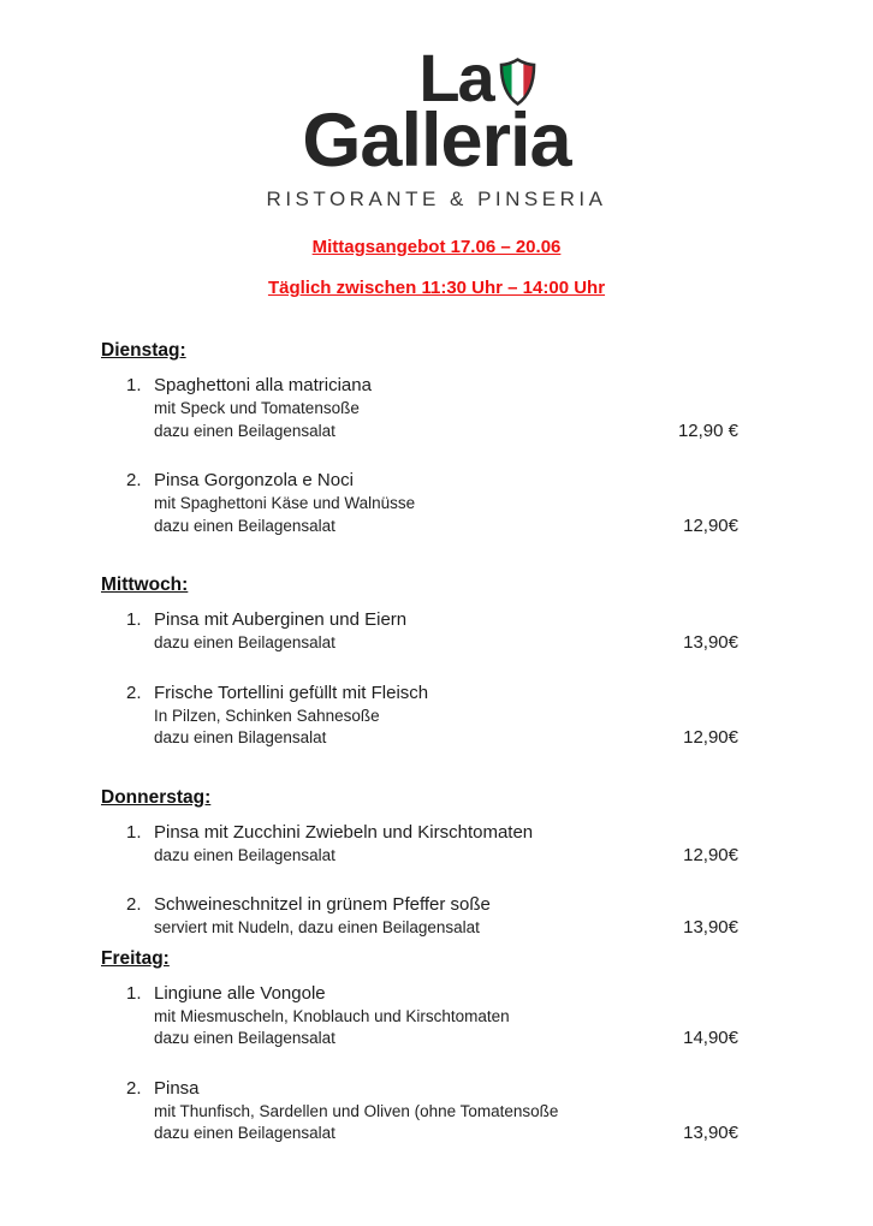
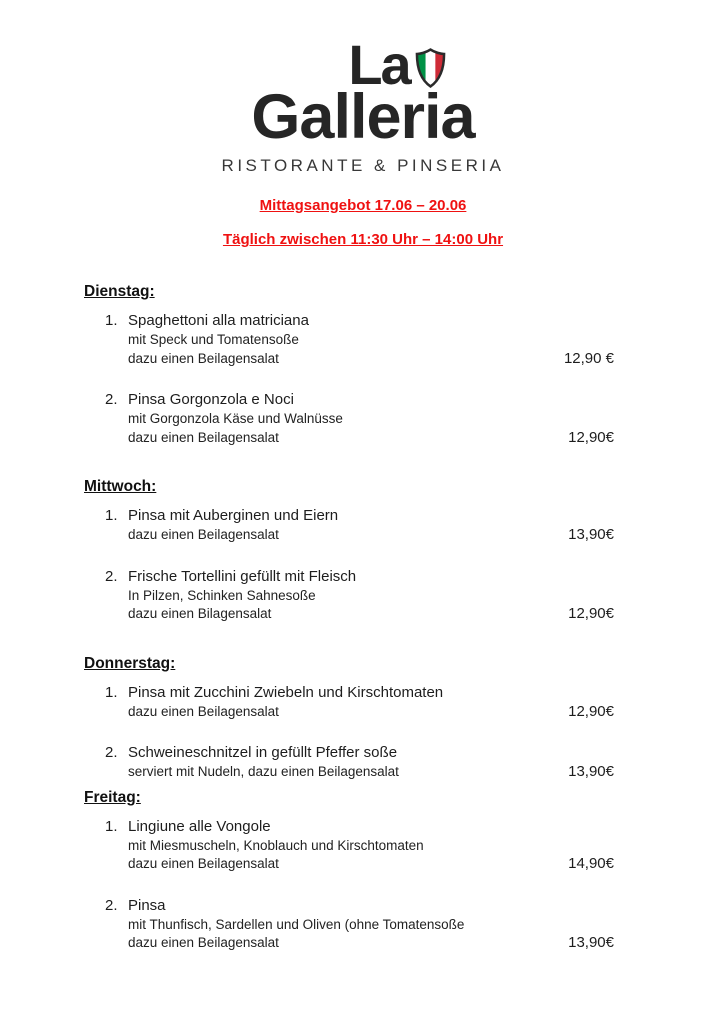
  La
  Galleria
  RISTORANTE & PINSERIA
  Mittagsangebot 17.06 – 20.06
  Täglich zwischen 11:30 Uhr – 14:00 Uhr
  Dienstag:
  1.
  Spaghettoni alla matriciana
  mit Speck und Tomatensoße
  dazu einen Beilagensalat
  12,90 €
  2.
  Pinsa Gorgonzola e Noci
- mit Spaghettoni Käse und Walnüsse
+ mit Gorgonzola Käse und Walnüsse
  dazu einen Beilagensalat
  12,90€
  Mittwoch:
  1.
  Pinsa mit Auberginen und Eiern
  dazu einen Beilagensalat
  13,90€
  2.
  Frische Tortellini gefüllt mit Fleisch
  In Pilzen, Schinken Sahnesoße
  dazu einen Bilagensalat
  12,90€
  Donnerstag:
  1.
  Pinsa mit Zucchini Zwiebeln und Kirschtomaten
  dazu einen Beilagensalat
  12,90€
  2.
- Schweineschnitzel in grünem Pfeffer soße
+ Schweineschnitzel in gefüllt Pfeffer soße
  serviert mit Nudeln, dazu einen Beilagensalat
  13,90€
  Freitag:
  1.
  Lingiune alle Vongole
  mit Miesmuscheln, Knoblauch und Kirschtomaten
  dazu einen Beilagensalat
  14,90€
  2.
  Pinsa
  mit Thunfisch, Sardellen und Oliven (ohne Tomatensoße
  dazu einen Beilagensalat
  13,90€
